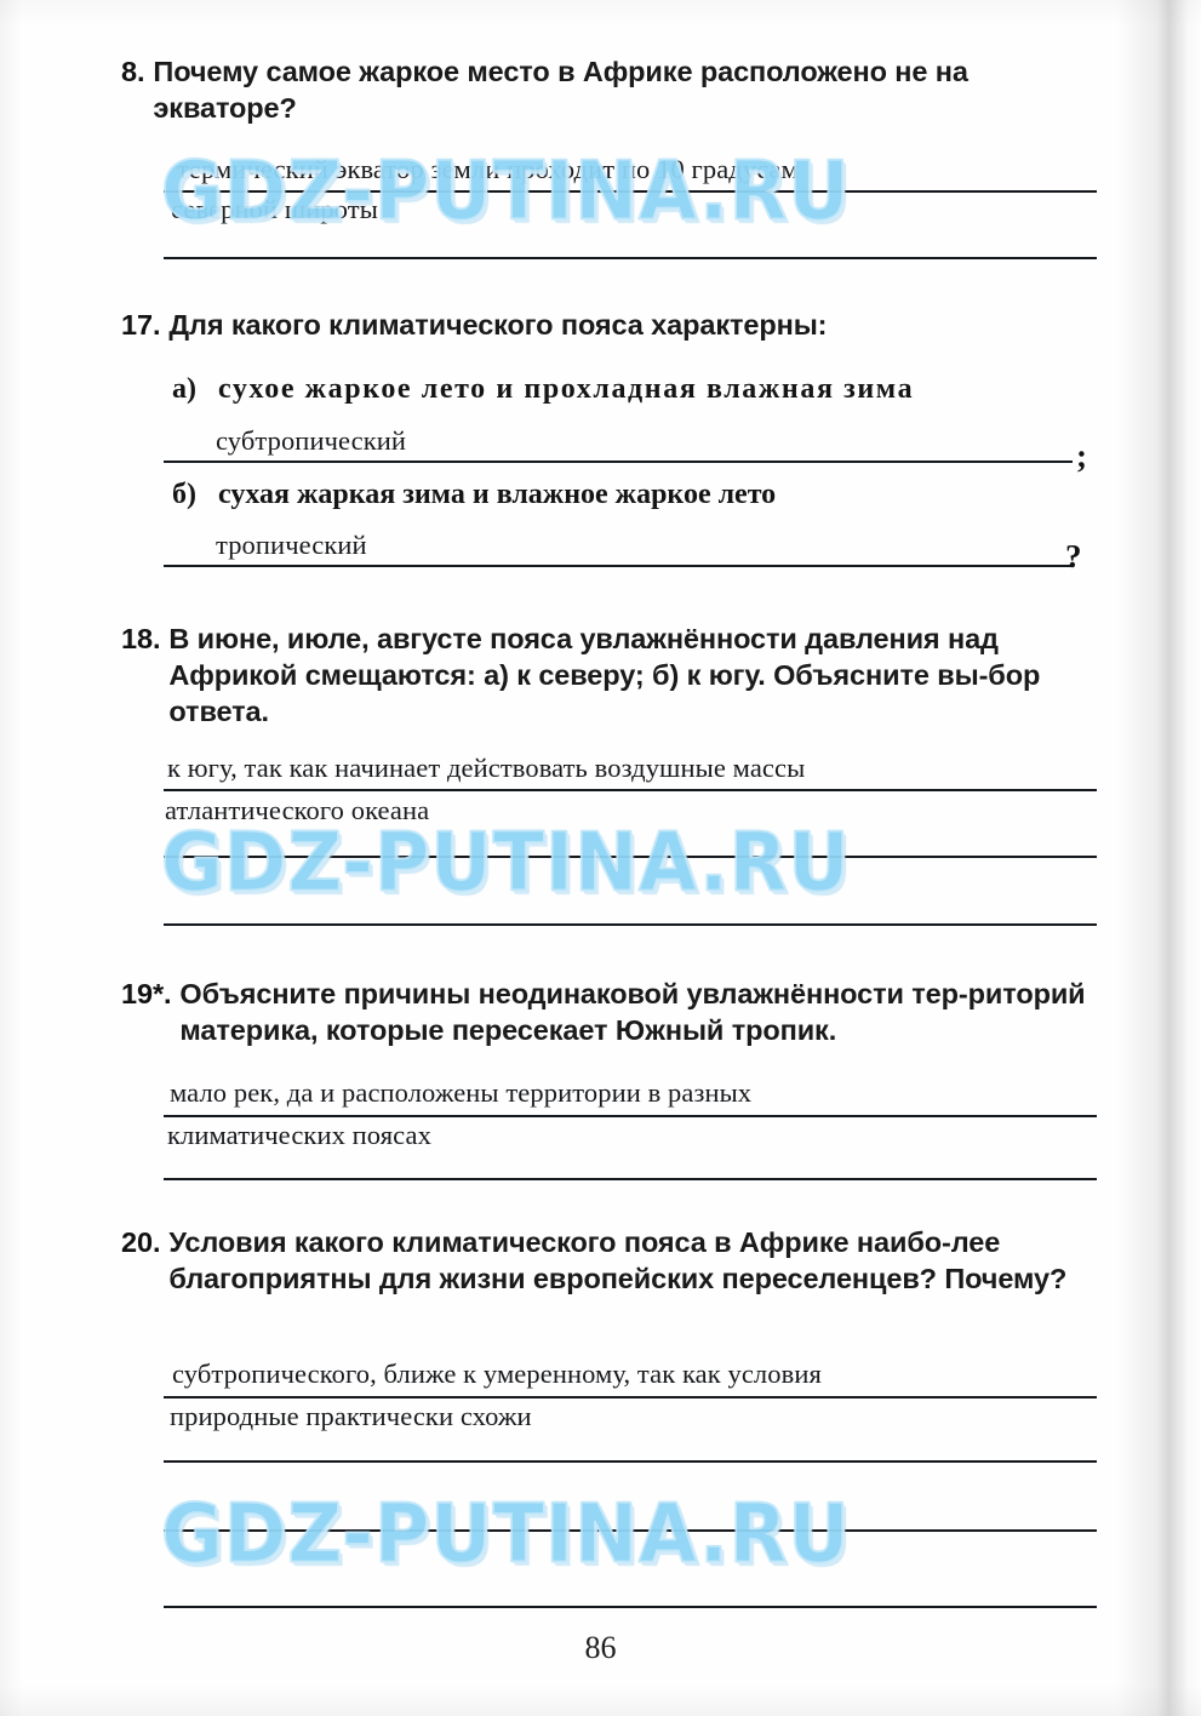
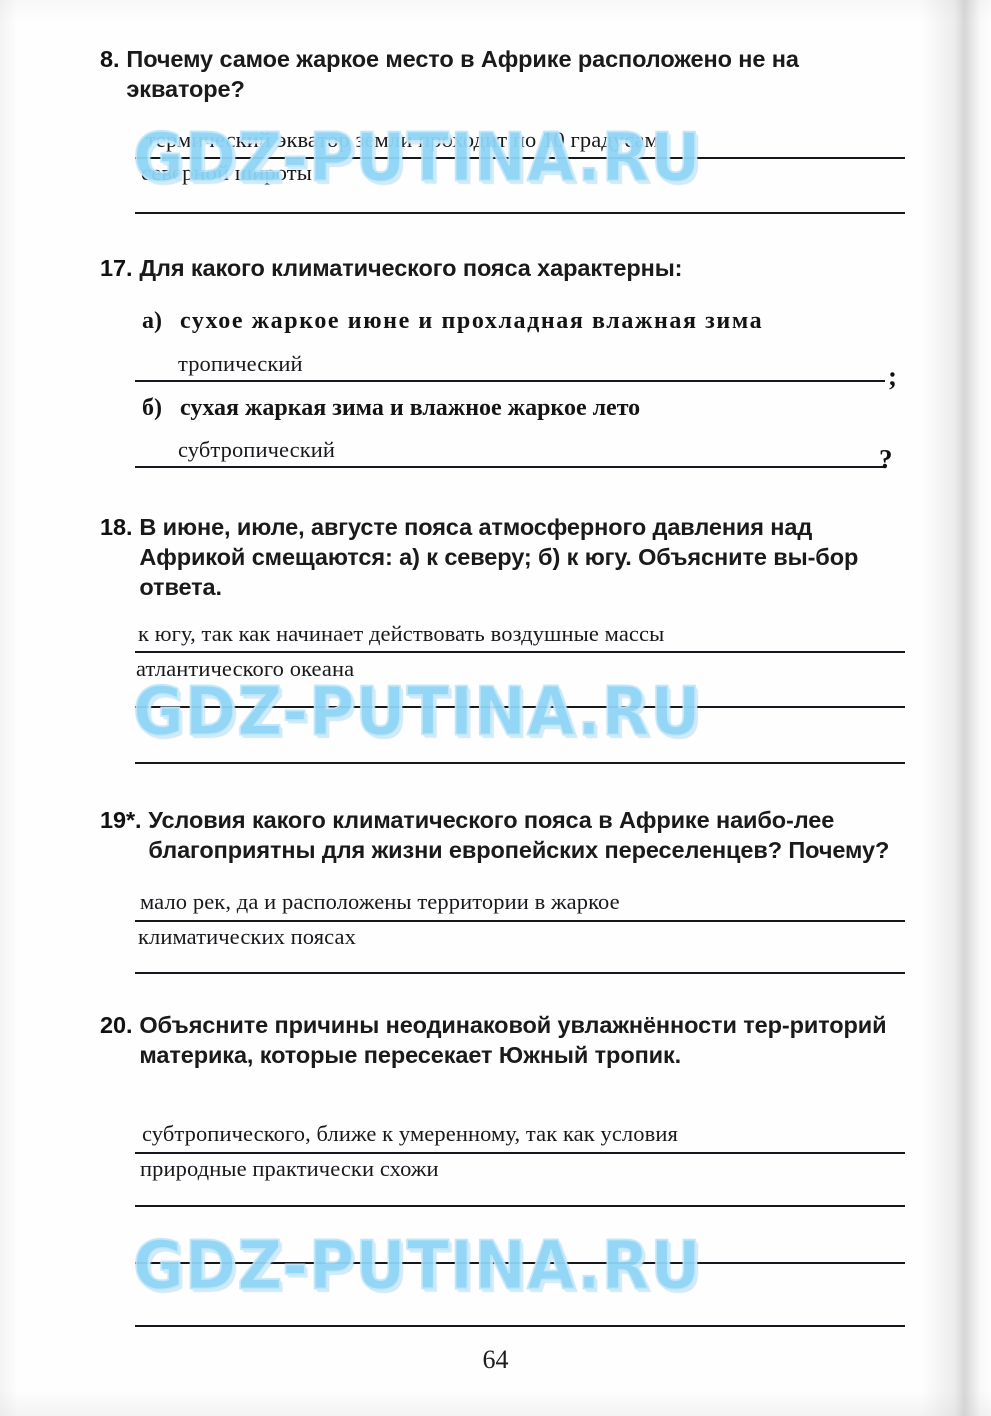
  8.
  Почему самое жаркое место в Африке расположено не на экваторе?
  термический экватор земли проходит по 10 градусам
  северной широты
  17.
  Для какого климатического пояса характерны:
- а) сухое жаркое лето и прохладная влажная зима
+ а) сухое жаркое июне и прохладная влажная зима
- субтропический
+ тропический
  ;
  б) сухая жаркая зима и влажное жаркое лето
- тропический
+ субтропический
  ?
  18.
- В июне, июле, августе пояса увлажнённости давления над Африкой смещаются: а) к северу; б) к югу. Объясните вы-бор ответа.
+ В июне, июле, августе пояса атмосферного давления над Африкой смещаются: а) к северу; б) к югу. Объясните вы-бор ответа.
  к югу, так как начинает действовать воздушные массы
  атлантического океана
  19*.
- Объясните причины неодинаковой увлажнённости тер-риторий материка, которые пересекает Южный тропик.
+ Условия какого климатического пояса в Африке наибо-лее благоприятны для жизни европейских переселенцев? Почему?
- мало рек, да и расположены территории в разных
+ мало рек, да и расположены территории в жаркое
  климатических поясах
  20.
- Условия какого климатического пояса в Африке наибо-лее благоприятны для жизни европейских переселенцев? Почему?
+ Объясните причины неодинаковой увлажнённости тер-риторий материка, которые пересекает Южный тропик.
  субтропического, ближе к умеренному, так как условия
  природные практически схожи
  GDZ-PUTINA.RU
  GDZ-PUTINA.RU
  GDZ-PUTINA.RU
- 86
+ 64
